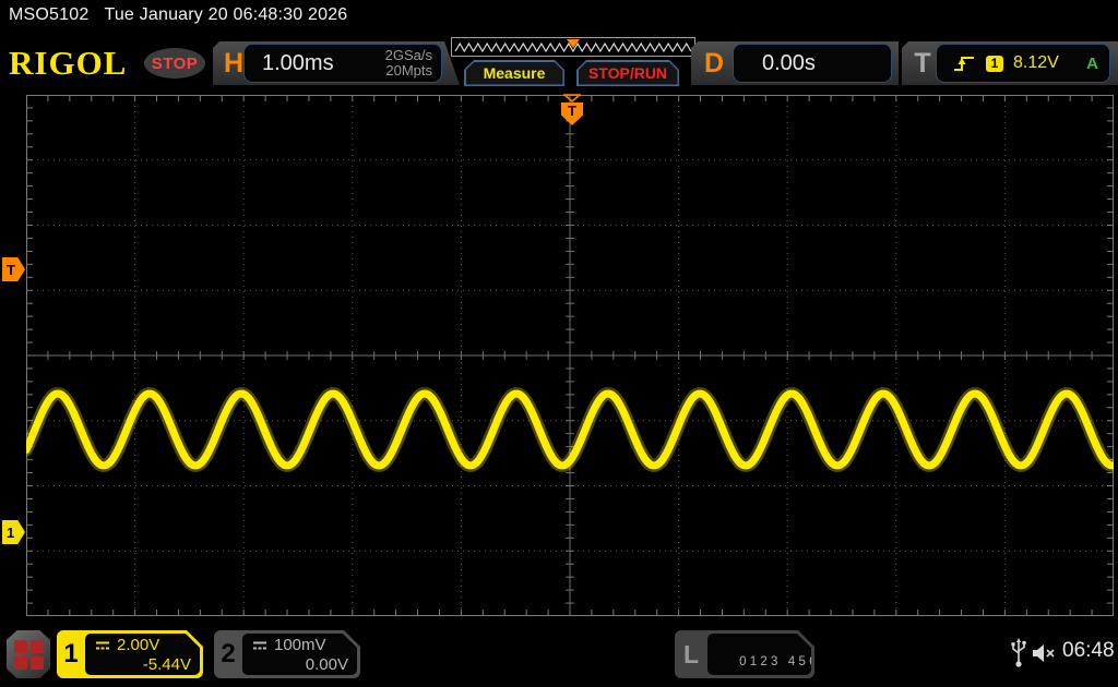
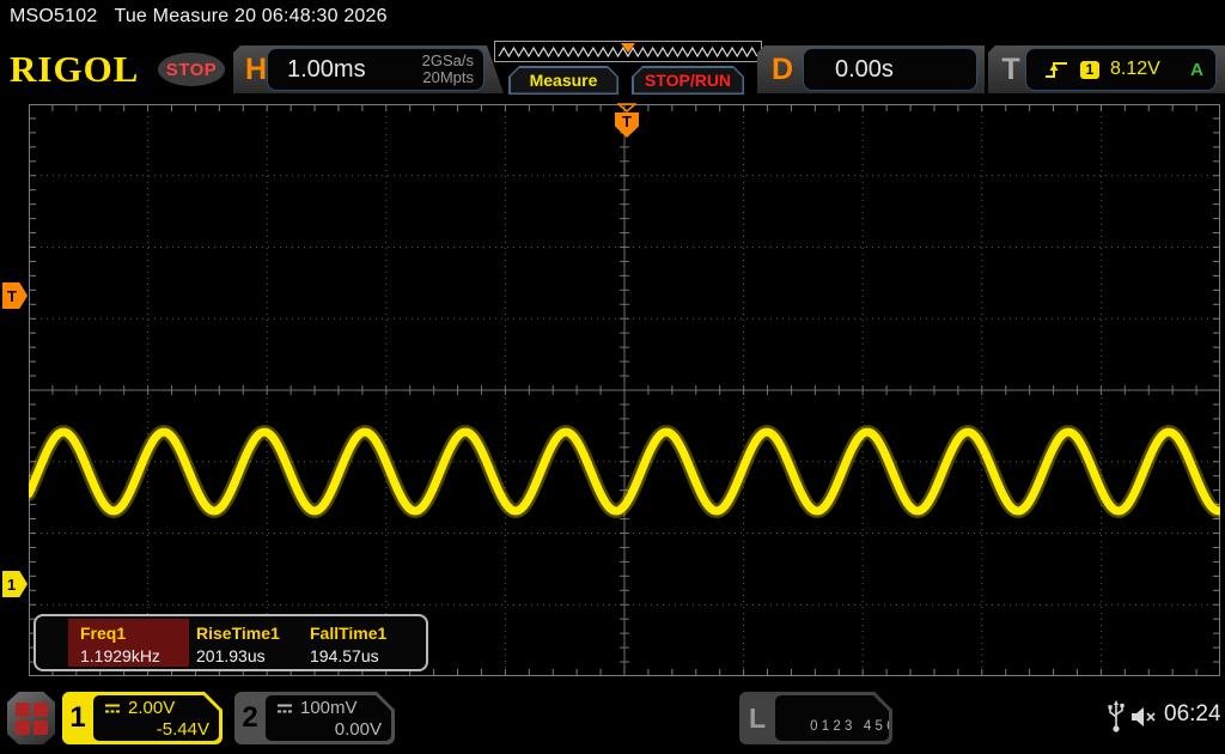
- MSO5102 Tue January 20 06:48:30 2026
+ MSO5102 Tue Measure 20 06:48:30 2026
  RIGOL
  STOP
  H
  1.00ms
  2GSa/s
  20Mpts
  Measure
  STOP/RUN
  D
  0.00s
  T
  1
  8.12V
  A
  T
  T
  1
+ Freq1
+ 1.1929kHz
+ RiseTime1
+ 201.93us
+ FallTime1
+ 194.57us
  1
  2.00V
  -5.44V
  2
  100mV
  0.00V
  L
  0 1 2 3 4 5
- 06:48
+ 06:24
